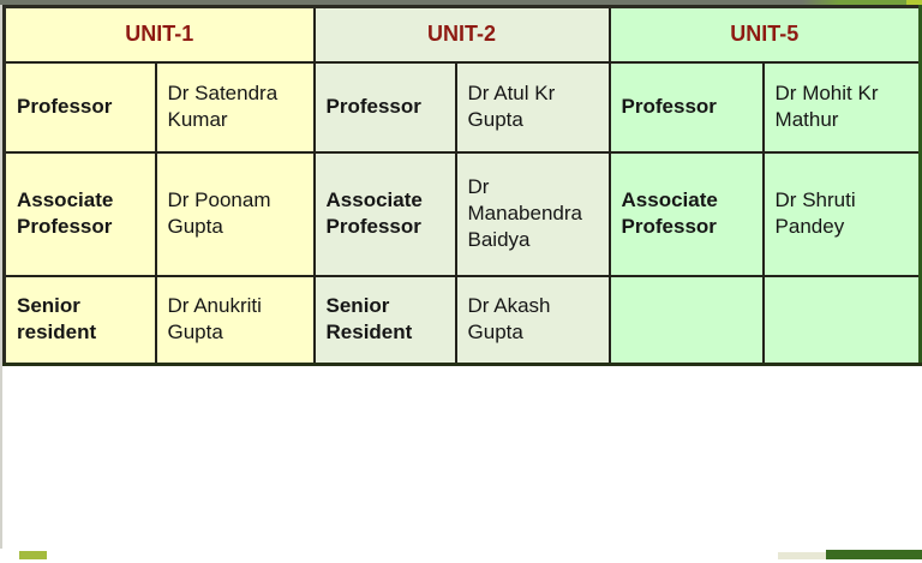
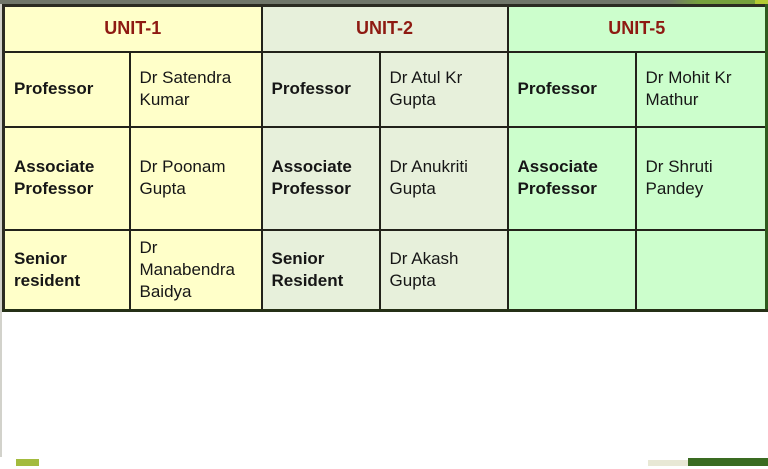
  UNIT-1	UNIT-2	UNIT-5
  Professor	Dr Satendra Kumar	Professor	Dr Atul Kr Gupta	Professor	Dr Mohit Kr Mathur
- Associate Professor	Dr Poonam Gupta	Associate Professor	Dr Manabendra Baidya	Associate Professor	Dr Shruti Pandey
+ Associate Professor	Dr Poonam Gupta	Associate Professor	Dr Anukriti Gupta	Associate Professor	Dr Shruti Pandey
- Senior resident	Dr Anukriti Gupta	Senior Resident	Dr Akash Gupta
+ Senior resident	Dr Manabendra Baidya	Senior Resident	Dr Akash Gupta
